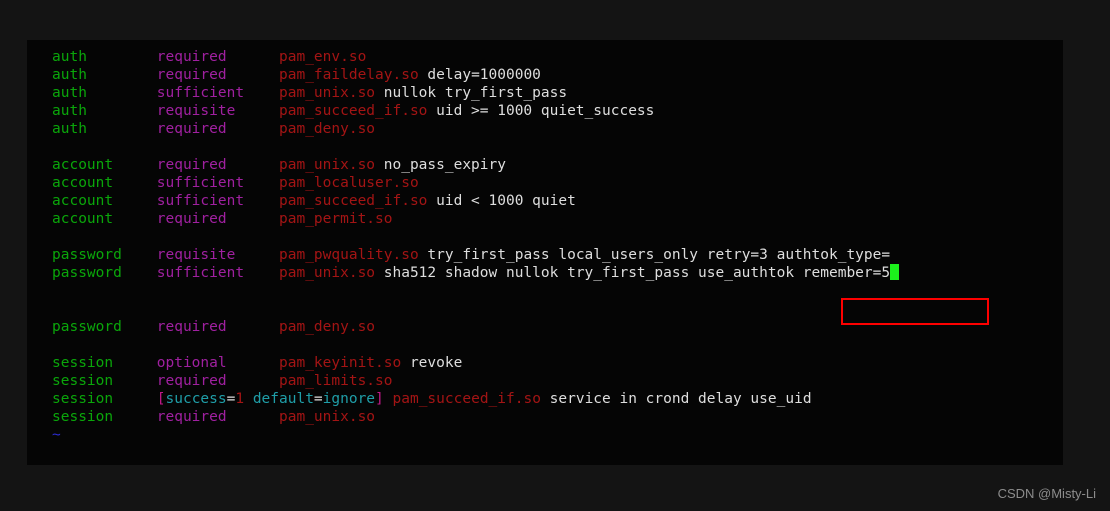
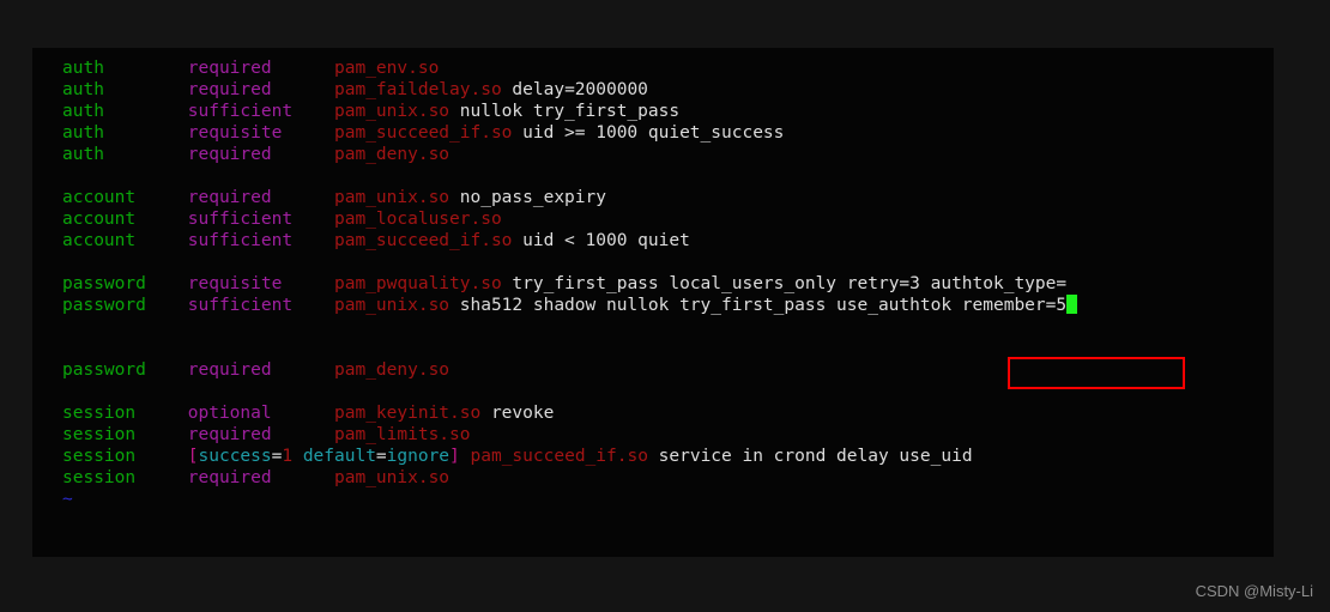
  auth required pam_env.so
- auth required pam_faildelay.so delay=1000000
+ auth required pam_faildelay.so delay=2000000
  auth sufficient pam_unix.so nullok try_first_pass
  auth requisite pam_succeed_if.so uid >= 1000 quiet_success
  auth required pam_deny.so
  account required pam_unix.so no_pass_expiry
  account sufficient pam_localuser.so
  account sufficient pam_succeed_if.so uid < 1000 quiet
- account required pam_permit.so
  password requisite pam_pwquality.so try_first_pass local_users_only retry=3 authtok_type=
  password sufficient pam_unix.so sha512 shadow nullok try_first_pass use_authtok remember=5
  password required pam_deny.so
  session optional pam_keyinit.so revoke
  session required pam_limits.so
  session [success=1 default=ignore] pam_succeed_if.so service in crond delay use_uid
  session required pam_unix.so
  ~
  CSDN @Misty-Li
